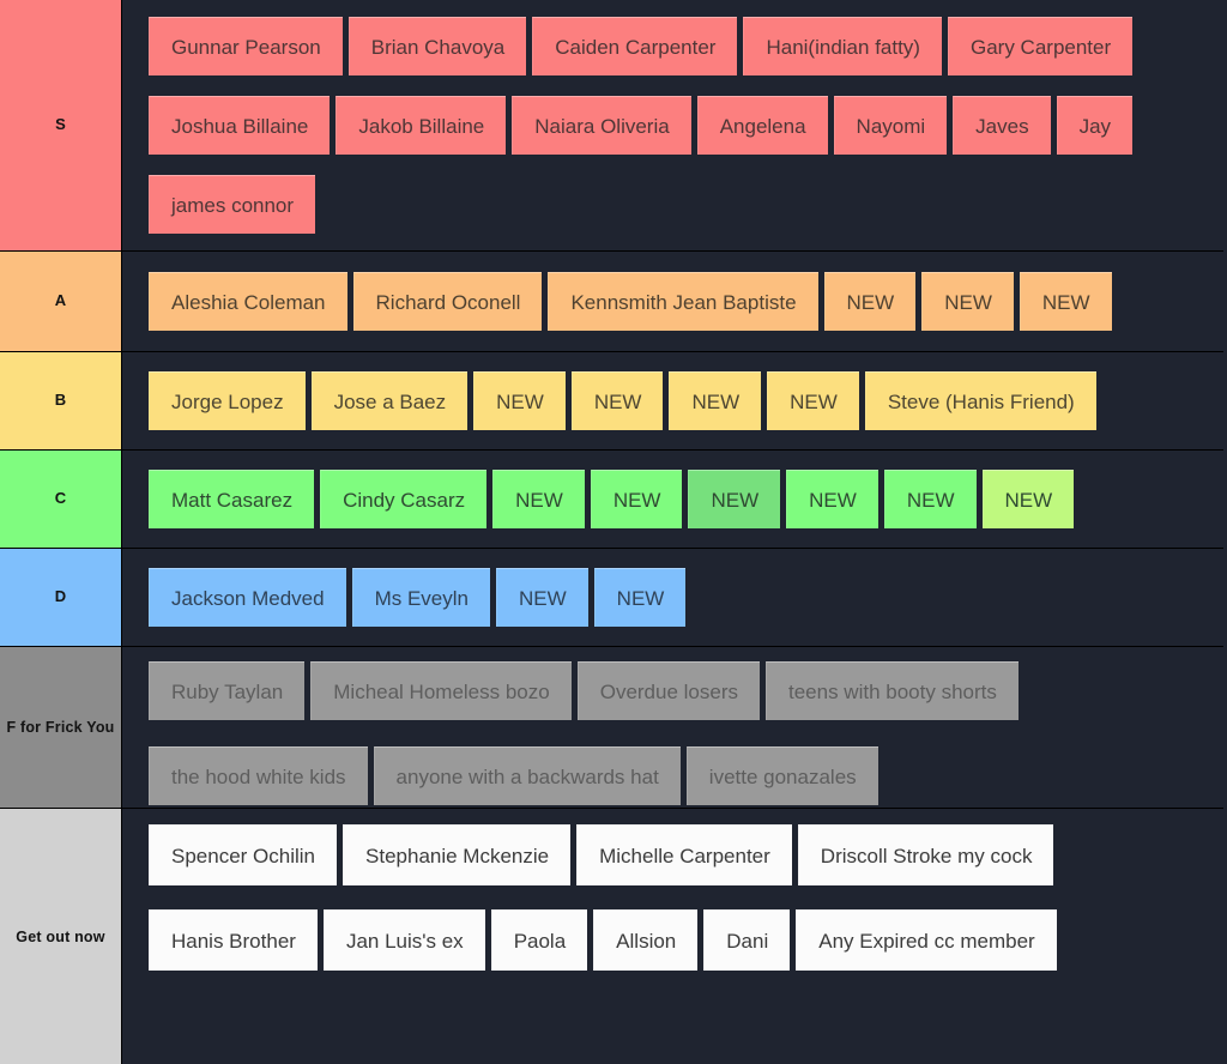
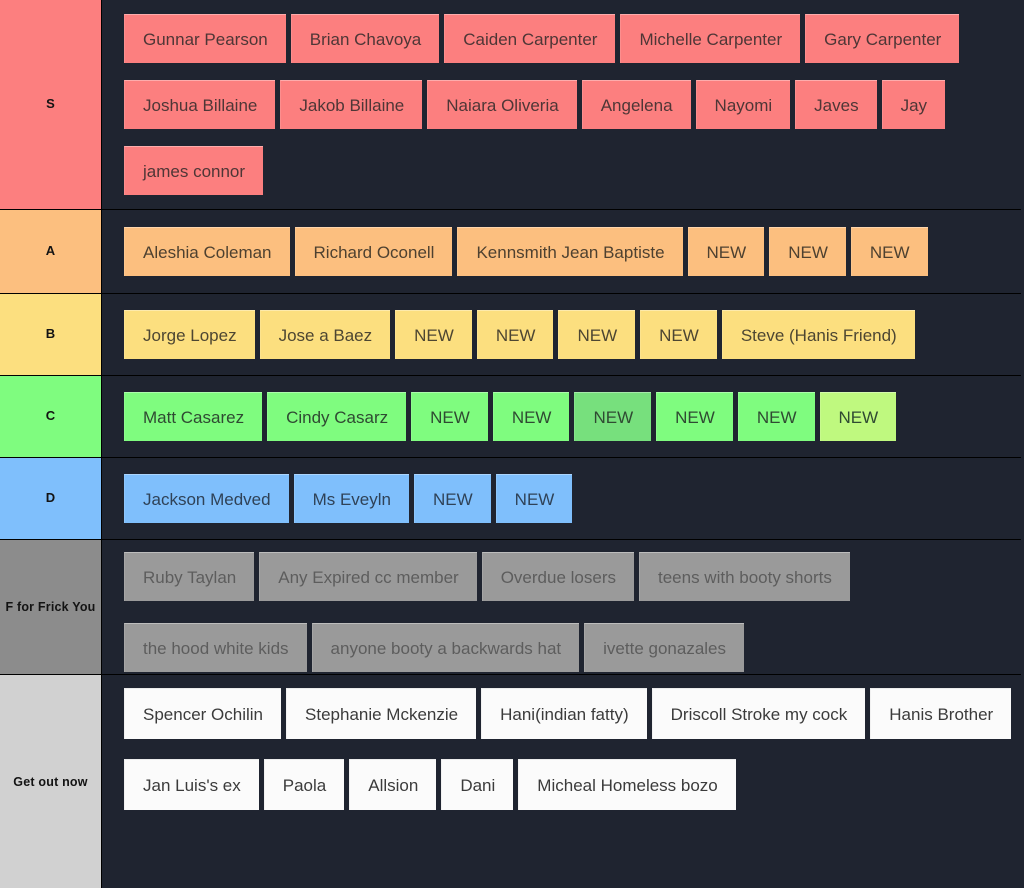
  S
  Gunnar Pearson
  Brian Chavoya
  Caiden Carpenter
- Hani(indian fatty)
+ Michelle Carpenter
  Gary Carpenter
  Joshua Billaine
  Jakob Billaine
  Naiara Oliveria
  Angelena
  Nayomi
  Javes
  Jay
  james connor
  A
  Aleshia Coleman
  Richard Oconell
  Kennsmith Jean Baptiste
  NEW
  NEW
  NEW
  B
  Jorge Lopez
  Jose a Baez
  NEW
  NEW
  NEW
  NEW
  Steve (Hanis Friend)
  C
  Matt Casarez
  Cindy Casarz
  NEW
  NEW
  NEW
  NEW
  NEW
  NEW
  D
  Jackson Medved
  Ms Eveyln
  NEW
  NEW
  F for Frick You
  Ruby Taylan
- Micheal Homeless bozo
+ Any Expired cc member
  Overdue losers
  teens with booty shorts
  the hood white kids
- anyone with a backwards hat
+ anyone booty a backwards hat
  ivette gonazales
  Get out now
  Spencer Ochilin
  Stephanie Mckenzie
- Michelle Carpenter
+ Hani(indian fatty)
  Driscoll Stroke my cock
  Hanis Brother
  Jan Luis's ex
  Paola
  Allsion
  Dani
- Any Expired cc member
+ Micheal Homeless bozo
